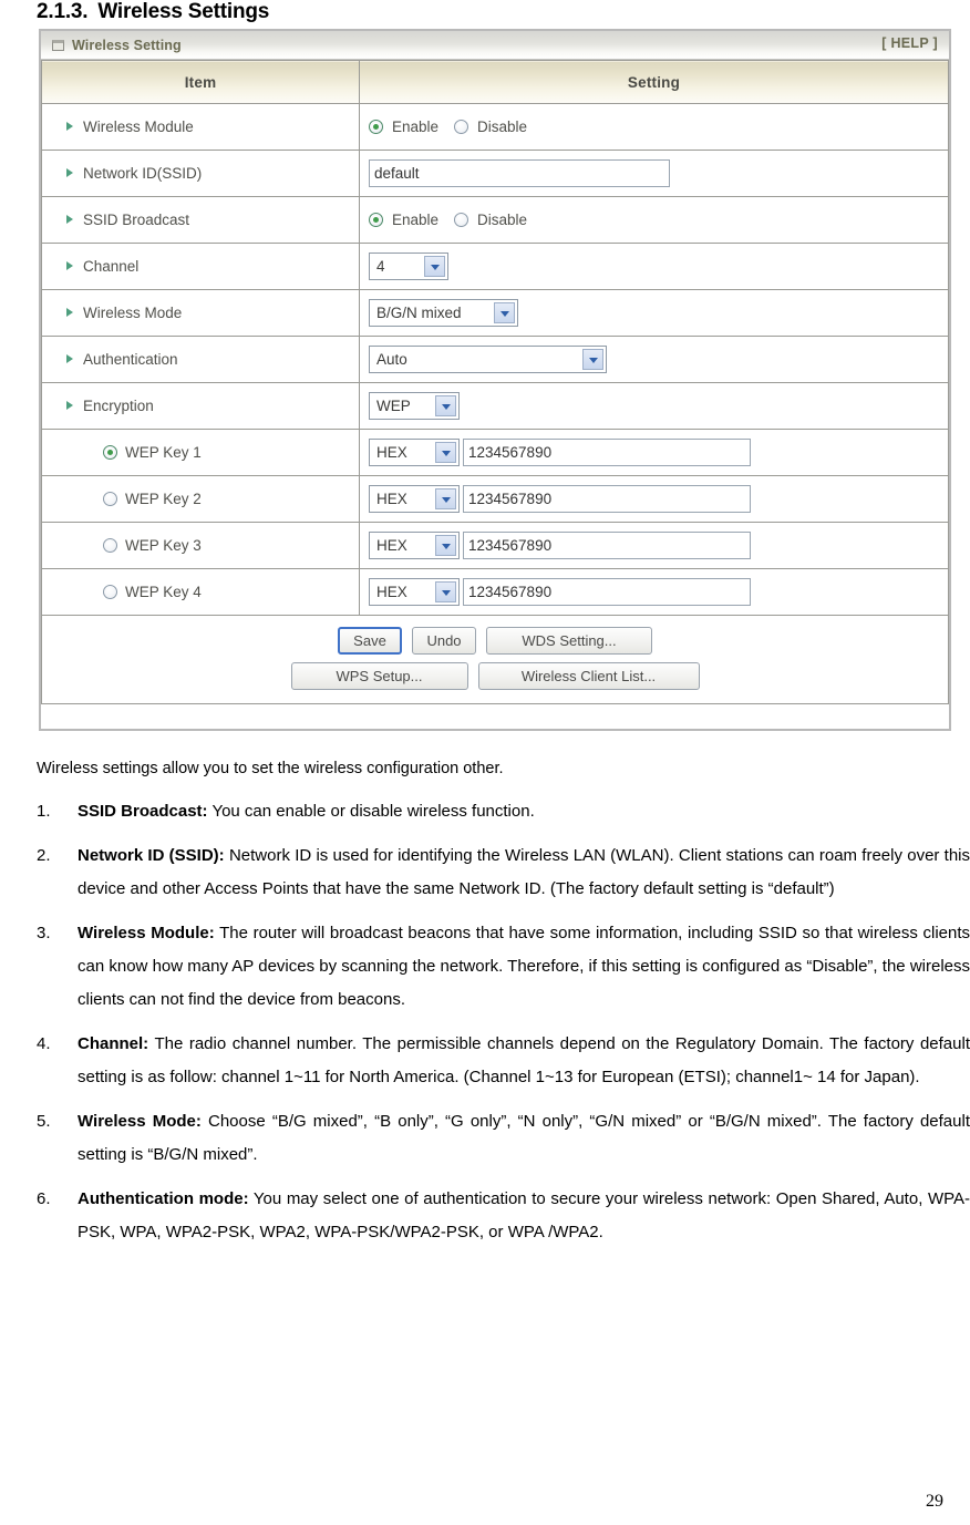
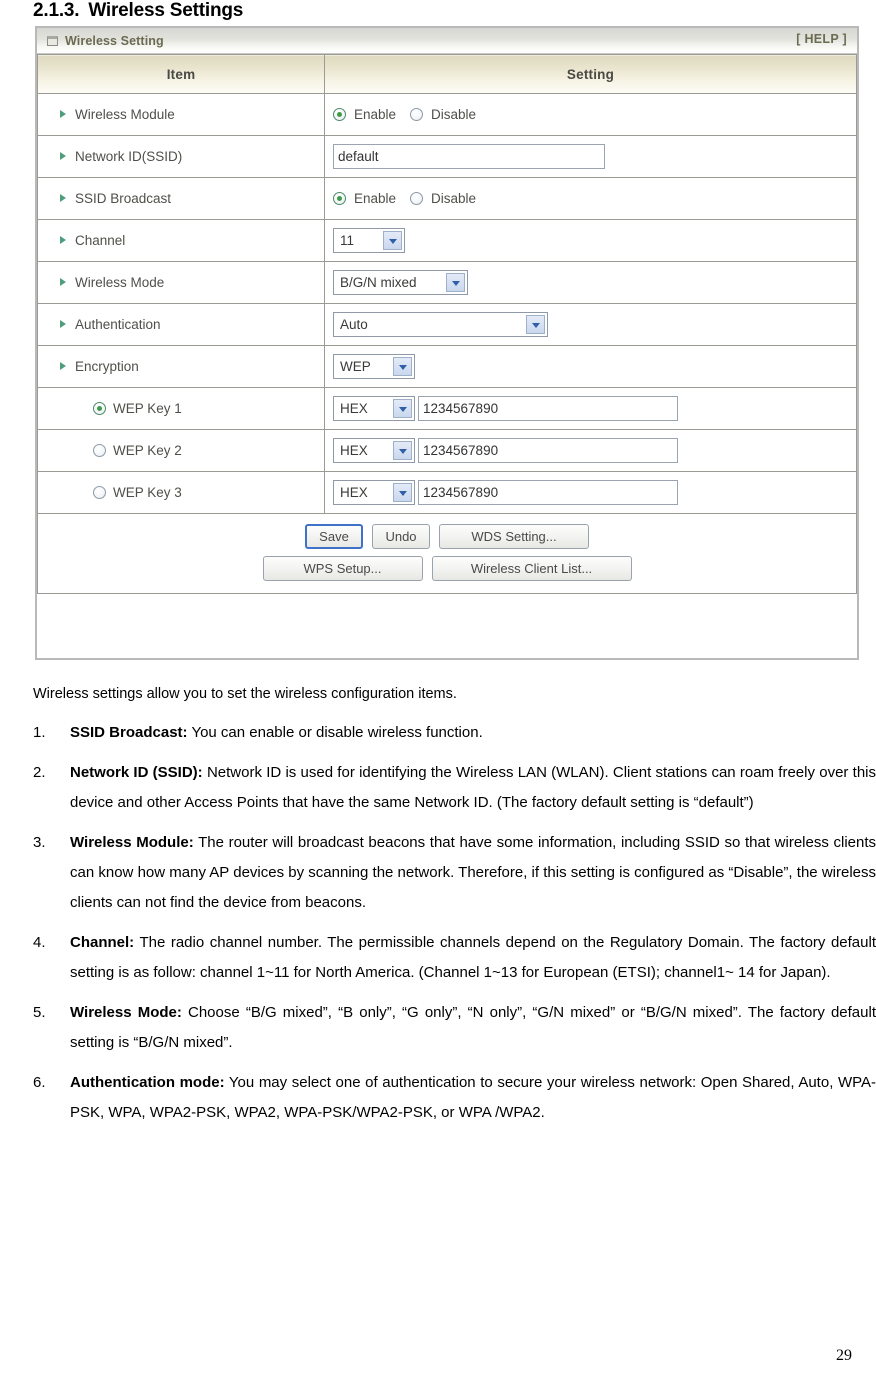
  2.1.3. Wireless Settings
  Wireless Setting
  [ HELP ]
  Item	Setting
  Wireless Module	Enable Disable
  Network ID(SSID)	default
  SSID Broadcast	Enable Disable
- Channel	4
+ Channel	11
  Wireless Mode	B/G/N mixed
  Authentication	Auto
  Encryption	WEP
  WEP Key 1	HEX 1234567890
  WEP Key 2	HEX 1234567890
  WEP Key 3	HEX 1234567890
- WEP Key 4	HEX 1234567890
  Save
  Undo
  WDS Setting...
  WPS Setup...
  Wireless Client List...
- Wireless settings allow you to set the wireless configuration other.
+ Wireless settings allow you to set the wireless configuration items.
  1.
  SSID Broadcast: You can enable or disable wireless function.
  2.
  Network ID (SSID): Network ID is used for identifying the Wireless LAN (WLAN). Client stations can roam freely over this device and other Access Points that have the same Network ID. (The factory default setting is “default”)
  3.
  Wireless Module: The router will broadcast beacons that have some information, including SSID so that wireless clients can know how many AP devices by scanning the network. Therefore, if this setting is configured as “Disable”, the wireless clients can not find the device from beacons.
  4.
  Channel: The radio channel number. The permissible channels depend on the Regulatory Domain. The factory default setting is as follow: channel 1~11 for North America. (Channel 1~13 for European (ETSI); channel1~ 14 for Japan).
  5.
  Wireless Mode: Choose “B/G mixed”, “B only”, “G only”, “N only”, “G/N mixed” or “B/G/N mixed”. The factory default setting is “B/G/N mixed”.
  6.
  Authentication mode: You may select one of authentication to secure your wireless network: Open Shared, Auto, WPA-PSK, WPA, WPA2-PSK, WPA2, WPA-PSK/WPA2-PSK, or WPA /WPA2.
  29
